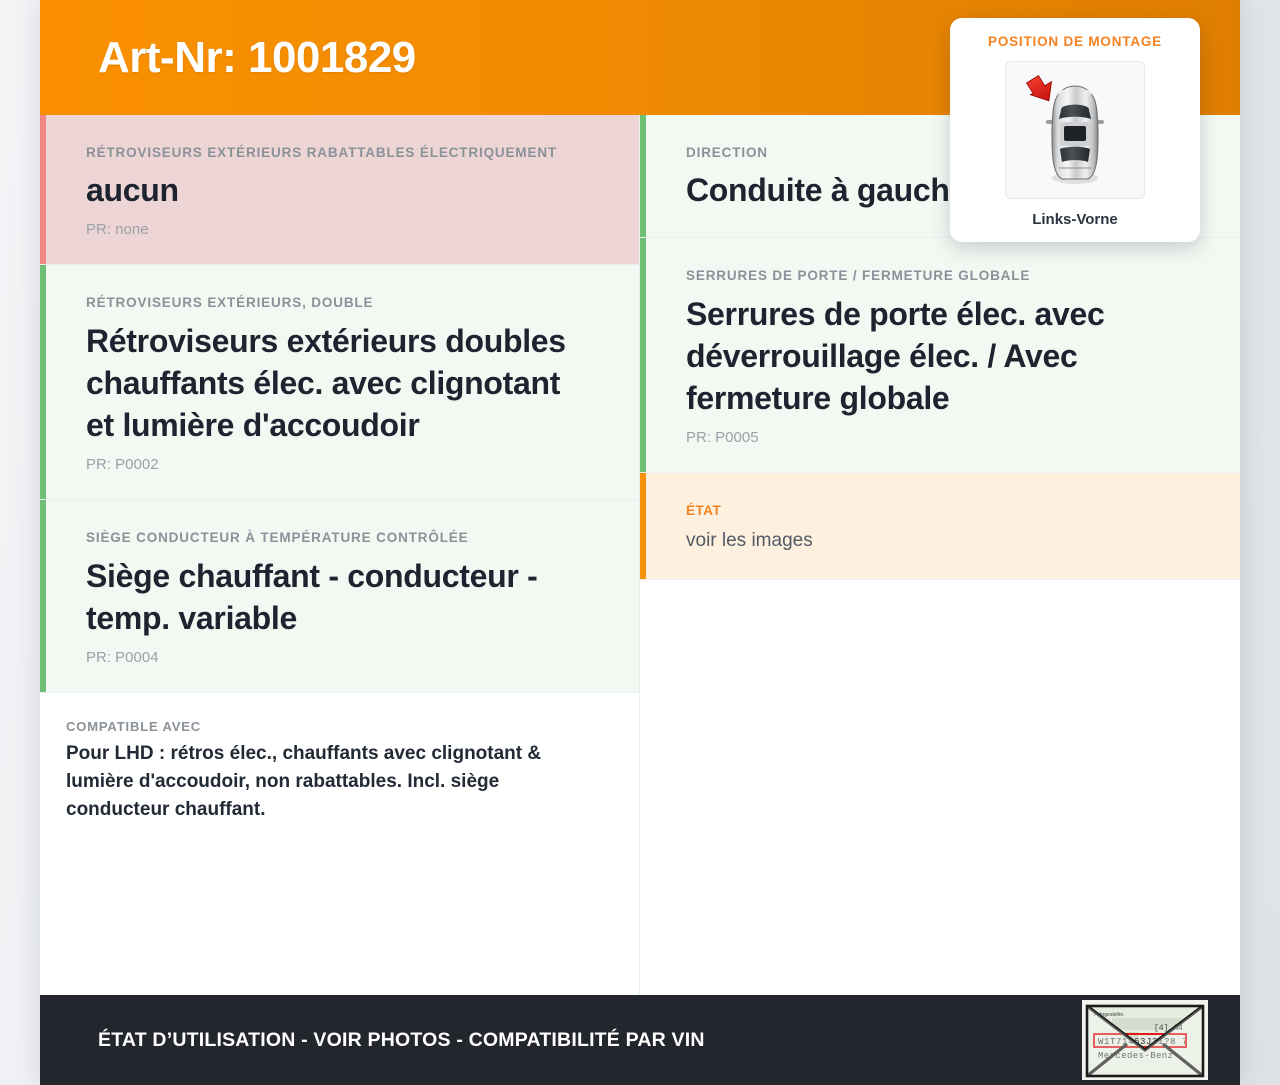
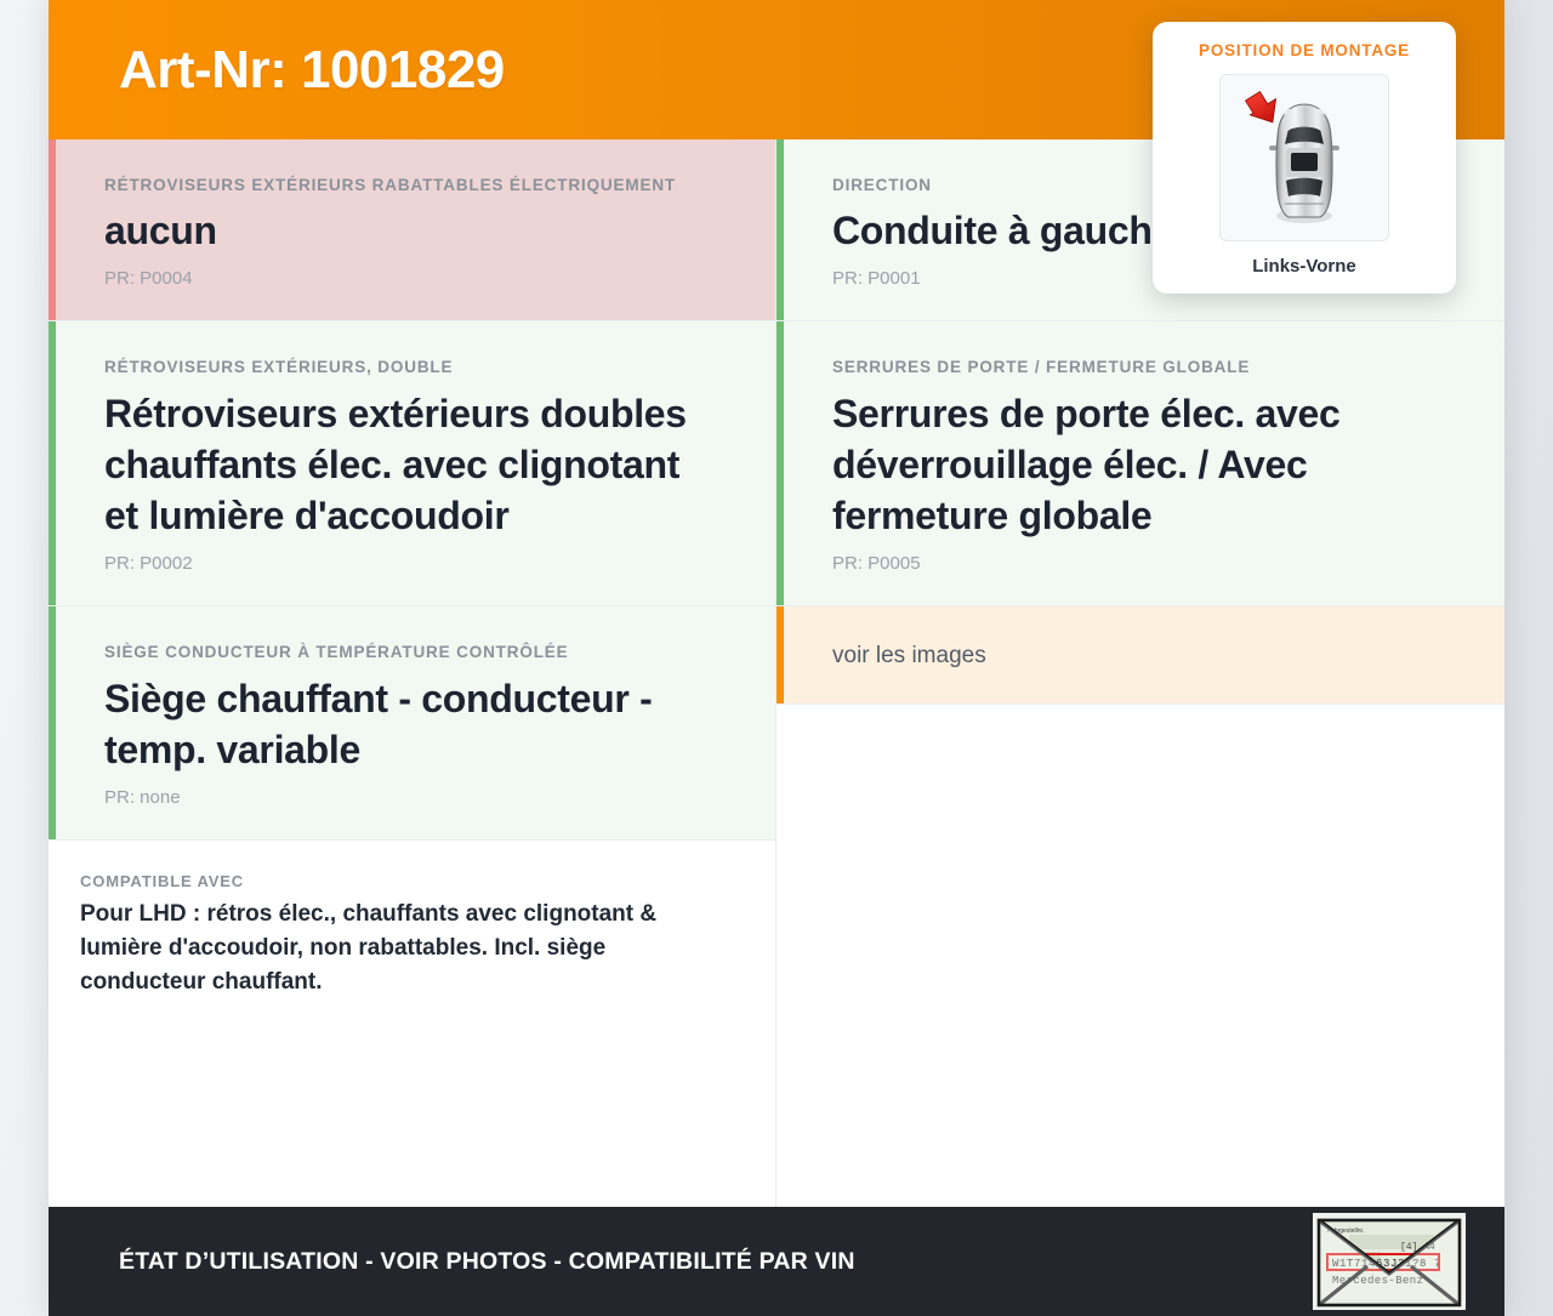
  Art-Nr: 1001829
  POSITION DE MONTAGE
  Links-Vorne
  RÉTROVISEURS EXTÉRIEURS RABATTABLES ÉLECTRIQUEMENT
  aucun
- PR: none
+ PR: P0004
  RÉTROVISEURS EXTÉRIEURS, DOUBLE
  Rétroviseurs extérieurs doubles chauffants élec. avec clignotant et lumière d'accoudoir
  PR: P0002
  SIÈGE CONDUCTEUR À TEMPÉRATURE CONTRÔLÉE
  Siège chauffant - conducteur - temp. variable
- PR: P0004
+ PR: none
  COMPATIBLE AVEC
  Pour LHD : rétros élec., chauffants avec clignotant & lumière d'accoudoir, non rabattables. Incl. siège conducteur chauffant.
  DIRECTION
  Conduite à gauch
+ PR: P0001
  SERRURES DE PORTE / FERMETURE GLOBALE
  Serrures de porte élec. avec déverrouillage élec. / Avec fermeture globale
  PR: P0005
- ÉTAT
  voir les images
  ÉTAT D’UTILISATION - VOIR PHOTOS - COMPATIBILITÉ PAR VIN
  [4]4
  W1T7143J1?8
  Mecedes-Benz
